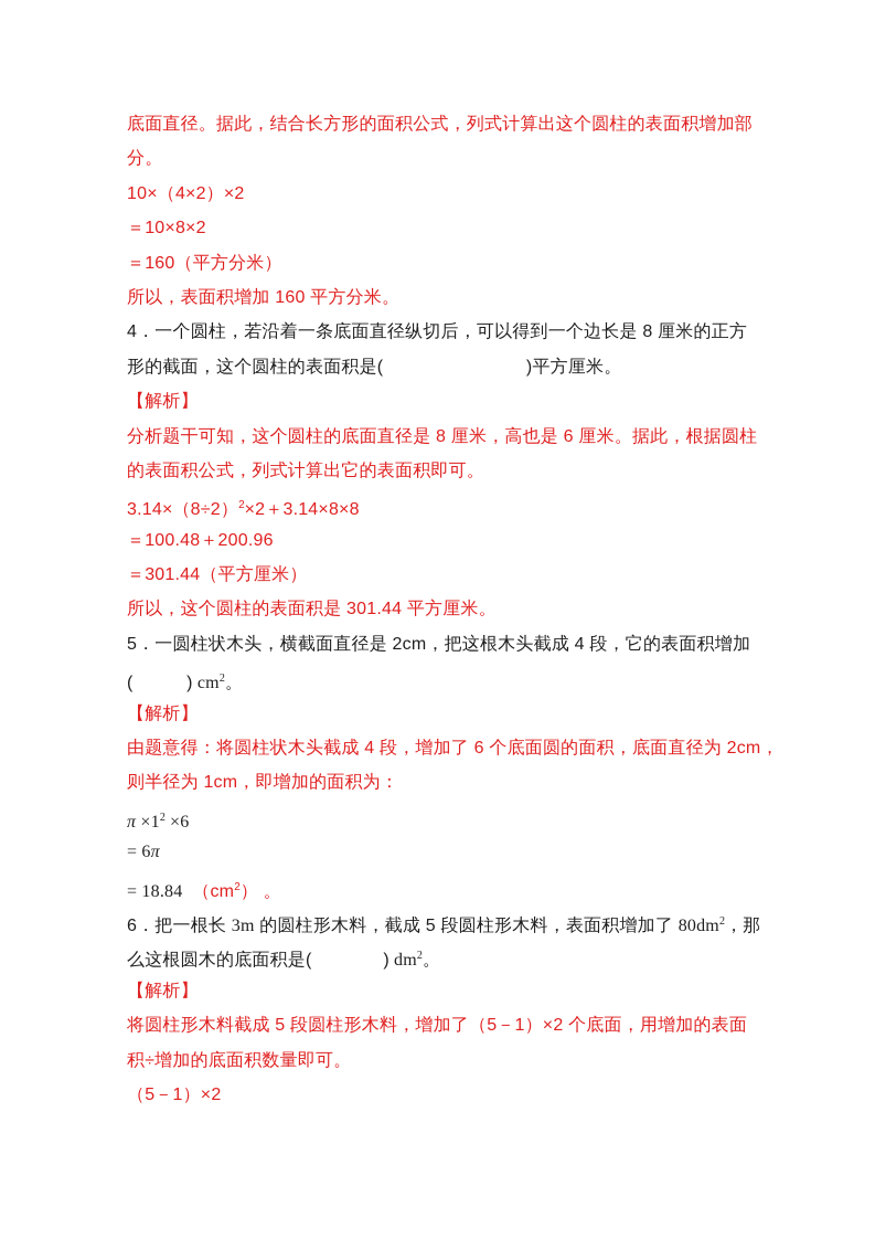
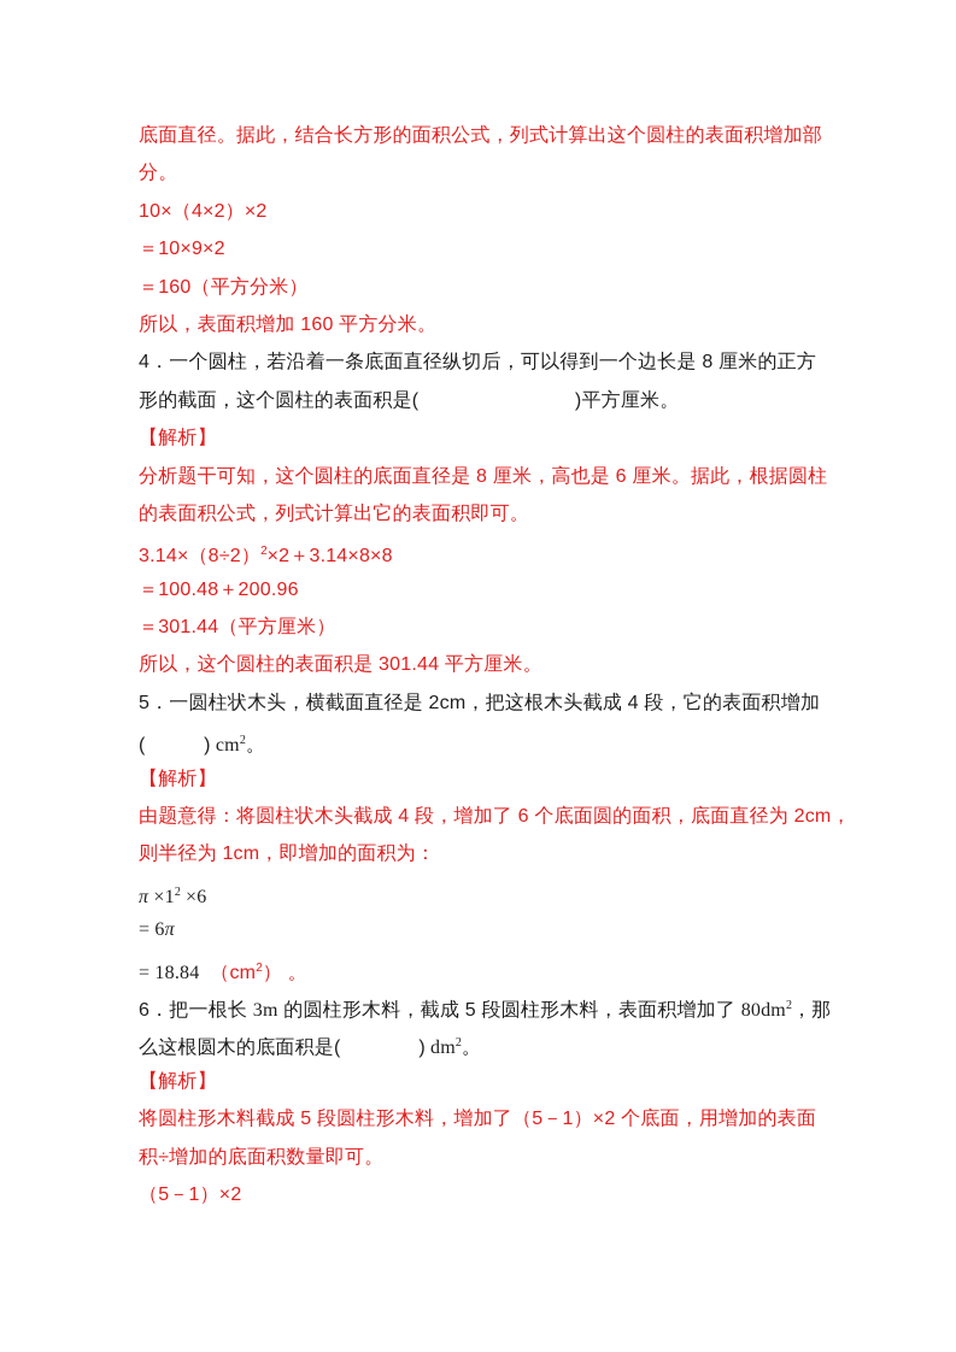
  底面直径。据此，结合长方形的面积公式，列式计算出这个圆柱的表面积增加部
  分。
  10×（4×2）×2
- ＝10×8×2
+ ＝10×9×2
  ＝160（平方分米）
  所以，表面积增加 160 平方分米。
  4．一个圆柱，若沿着一条底面直径纵切后，可以得到一个边长是 8 厘米的正方
  形的截面，这个圆柱的表面积是( )平方厘米。
  【解析】
  分析题干可知，这个圆柱的底面直径是 8 厘米，高也是 6 厘米。据此，根据圆柱
  的表面积公式，列式计算出它的表面积即可。
  3.14×（8÷2）2×2＋3.14×8×8
  ＝100.48＋200.96
  ＝301.44（平方厘米）
  所以，这个圆柱的表面积是 301.44 平方厘米。
  5．一圆柱状木头，横截面直径是 2cm，把这根木头截成 4 段，它的表面积增加
  ( ) cm2。
  【解析】
  由题意得：将圆柱状木头截成 4 段，增加了 6 个底面圆的面积，底面直径为 2cm，
  则半径为 1cm，即增加的面积为：
  π ×12 ×6
  = 6π
  = 18.84 （cm2） 。
  6．把一根长 3m 的圆柱形木料，截成 5 段圆柱形木料，表面积增加了 80dm2，那
  么这根圆木的底面积是( ) dm2。
  【解析】
  将圆柱形木料截成 5 段圆柱形木料，增加了（5－1）×2 个底面，用增加的表面
  积÷增加的底面积数量即可。
  （5－1）×2
